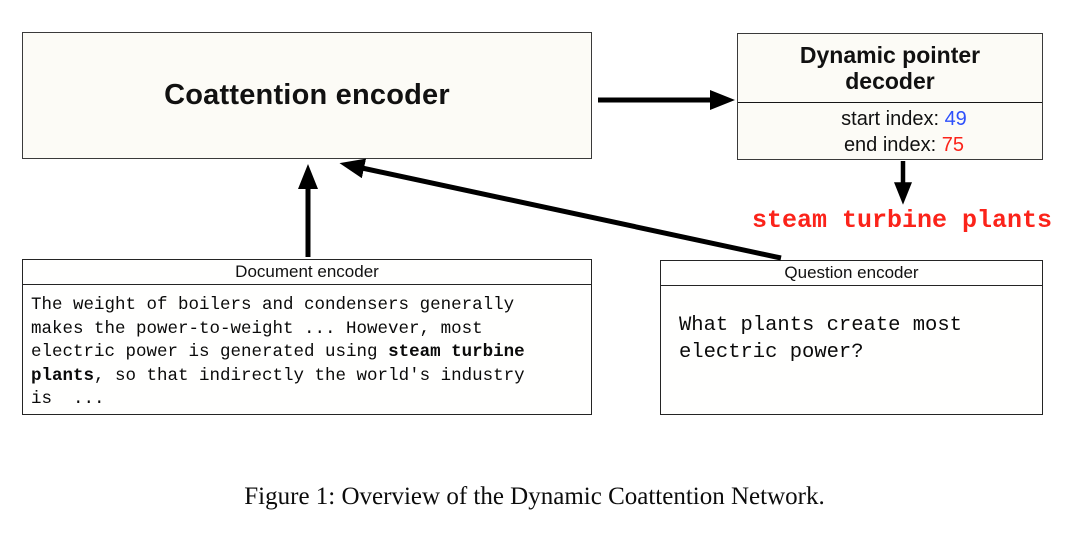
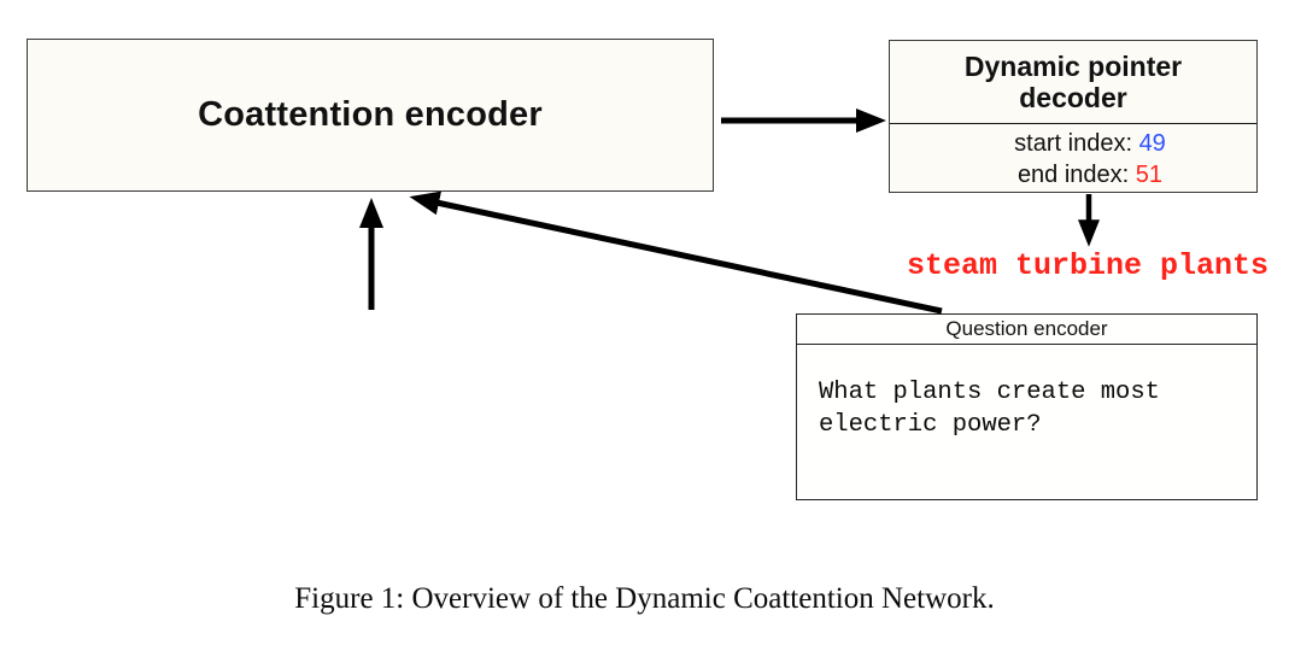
  Coattention encoder
  Dynamic pointer
  decoder
  start index: 49
- end index: 75
+ end index: 51
  steam turbine plants
- Document encoder
- The weight of boilers and condensers generally
- makes the power-to-weight ... However, most
- electric power is generated using steam turbine
- plants, so that indirectly the world's industry
- is ...
  Question encoder
  What plants create most
  electric power?
  Figure 1: Overview of the Dynamic Coattention Network.
